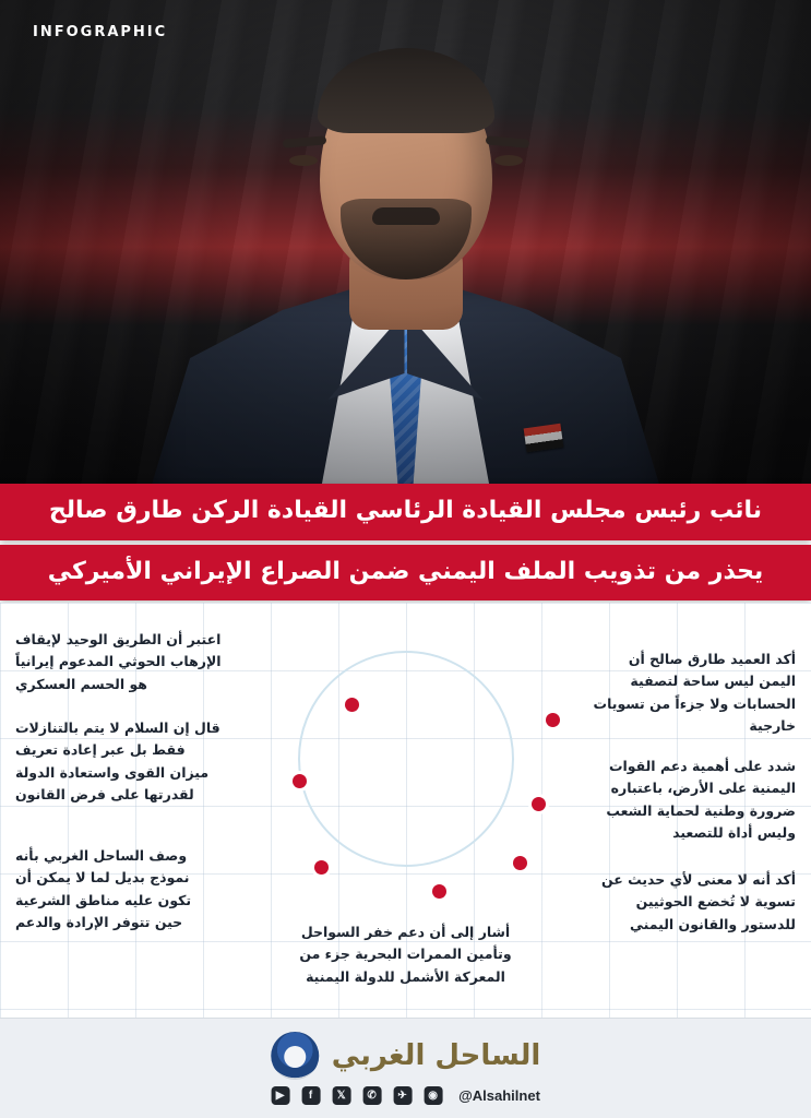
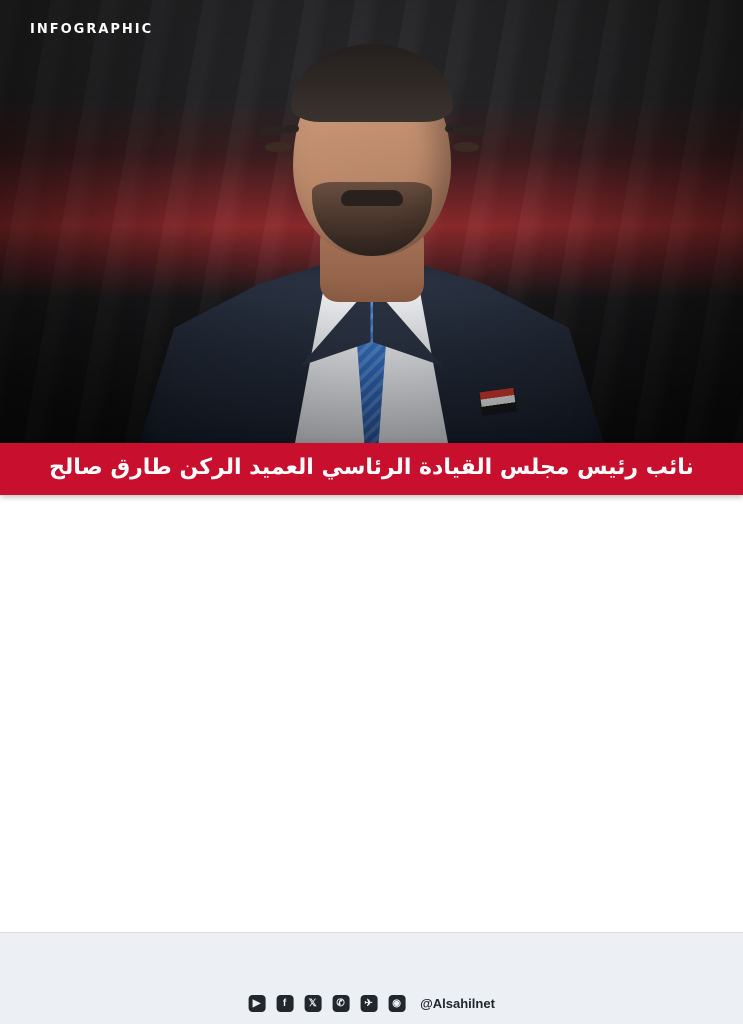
  INFOGRAPHIC
- نائب رئيس مجلس القيادة الرئاسي القيادة الركن طارق صالح
+ نائب رئيس مجلس القيادة الرئاسي العميد الركن طارق صالح
- يحذر من تذويب الملف اليمني ضمن الصراع الإيراني الأميركي
- أكد العميد طارق صالح أن اليمن ليس ساحة لتصفية الحسابات ولا جزءاً من تسويات خارجية
- شدد على أهمية دعم القوات اليمنية على الأرض، باعتباره ضرورة وطنية لحماية الشعب وليس أداة للتصعيد
- أكد أنه لا معنى لأي حديث عن تسوية لا تُخضع الحوثيين للدستور والقانون اليمني
- اعتبر أن الطريق الوحيد لإيقاف الإرهاب الحوثي المدعوم إيرانياً هو الحسم العسكري
- قال إن السلام لا يتم بالتنازلات فقط بل عبر إعادة تعريف ميزان القوى واستعادة الدولة لقدرتها على فرض القانون
- وصف الساحل الغربي بأنه نموذج بديل لما لا يمكن أن تكون عليه مناطق الشرعية حين تتوفر الإرادة والدعم
- أشار إلى أن دعم خفر السواحل وتأمين الممرات البحرية جزء من المعركة الأشمل للدولة اليمنية
- الساحل الغربي
  ▶
  f
  𝕏
  ✆
  ✈
  ◉
  @Alsahilnet
